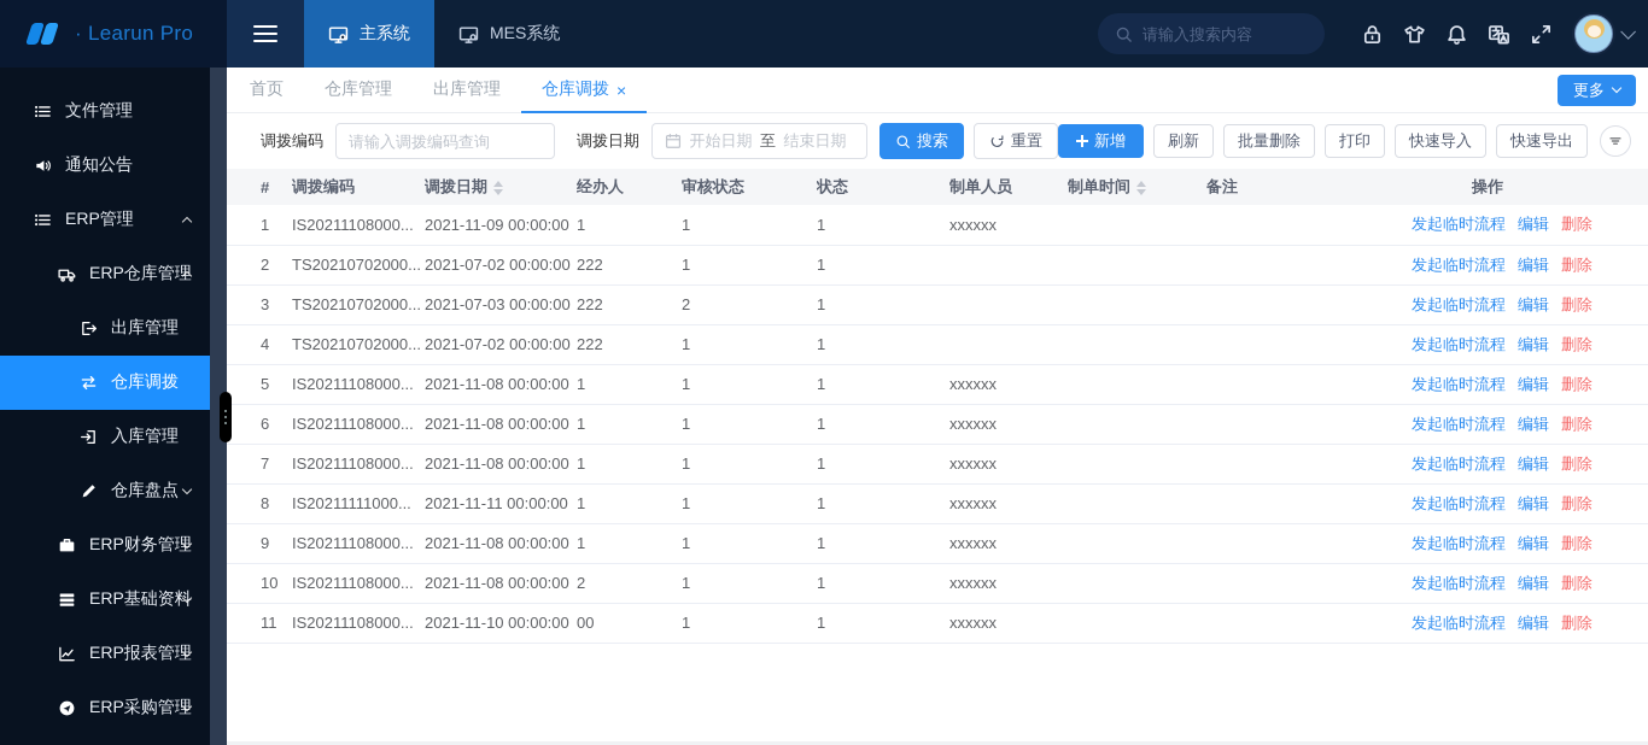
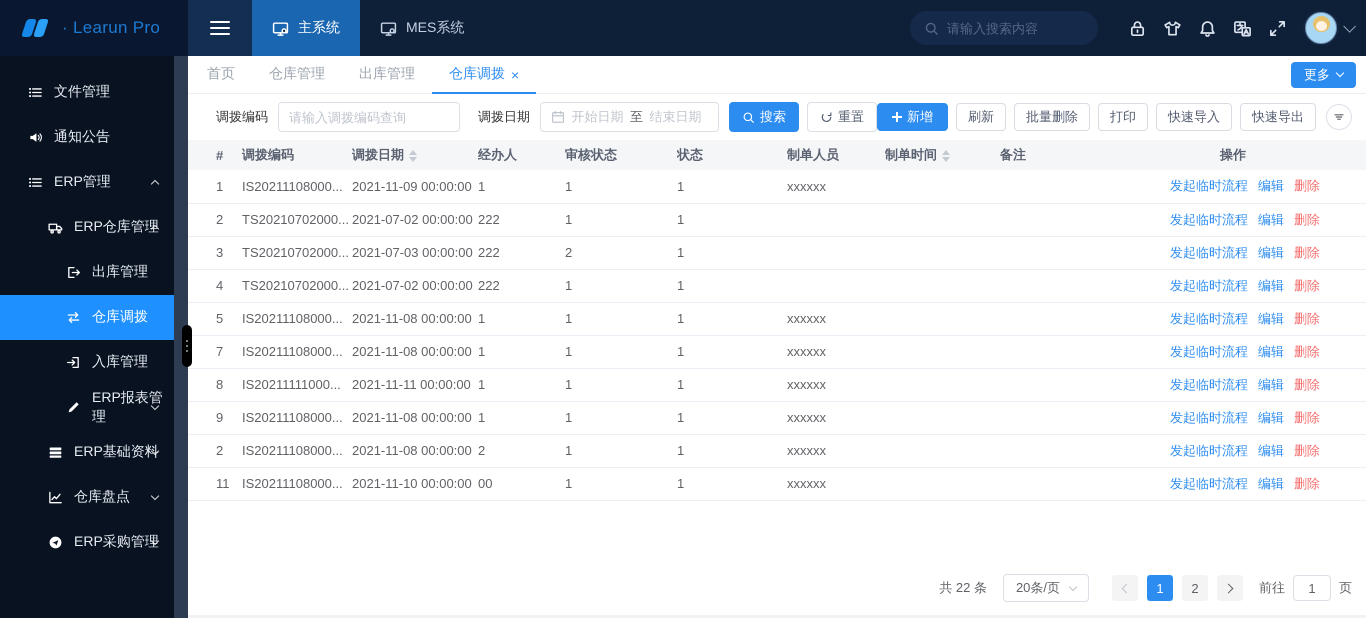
  · Learun Pro
  主系统
  MES系统
  请输入搜索内容
  文件管理
  通知公告
  ERP管理
  ERP仓库管理
  出库管理
  仓库调拨
  入库管理
- 仓库盘点
+ ERP报表管理
- ERP财务管理
  ERP基础资料
- ERP报表管理
+ 仓库盘点
  ERP采购管理
  首页
  仓库管理
  出库管理
  仓库调拨
  ×
  更多
  调拨编码
  请输入调拨编码查询
  调拨日期
  开始日期
  至
  结束日期
  搜索
  重置
  新增
  刷新
  批量删除
  打印
  快速导入
  快速导出
  #	调拨编码	调拨日期	经办人	审核状态	状态	制单人员	制单时间	备注	操作
  1	IS20211108000...	2021-11-09 00:00:00	1	1	1	xxxxxx			发起临时流程 编辑 删除
  2	TS20210702000...	2021-07-02 00:00:00	222	1	1				发起临时流程 编辑 删除
  3	TS20210702000...	2021-07-03 00:00:00	222	2	1				发起临时流程 编辑 删除
  4	TS20210702000...	2021-07-02 00:00:00	222	1	1				发起临时流程 编辑 删除
  5	IS20211108000...	2021-11-08 00:00:00	1	1	1	xxxxxx			发起临时流程 编辑 删除
- 6	IS20211108000...	2021-11-08 00:00:00	1	1	1	xxxxxx			发起临时流程 编辑 删除
  7	IS20211108000...	2021-11-08 00:00:00	1	1	1	xxxxxx			发起临时流程 编辑 删除
  8	IS20211111000...	2021-11-11 00:00:00	1	1	1	xxxxxx			发起临时流程 编辑 删除
  9	IS20211108000...	2021-11-08 00:00:00	1	1	1	xxxxxx			发起临时流程 编辑 删除
- 10	IS20211108000...	2021-11-08 00:00:00	2	1	1	xxxxxx			发起临时流程 编辑 删除
+ 2	IS20211108000...	2021-11-08 00:00:00	2	1	1	xxxxxx			发起临时流程 编辑 删除
  11	IS20211108000...	2021-11-10 00:00:00	00	1	1	xxxxxx			发起临时流程 编辑 删除
+ 共 22 条
+ 20条/页
+ 1 2
+ 前往
+ 1
+ 页
